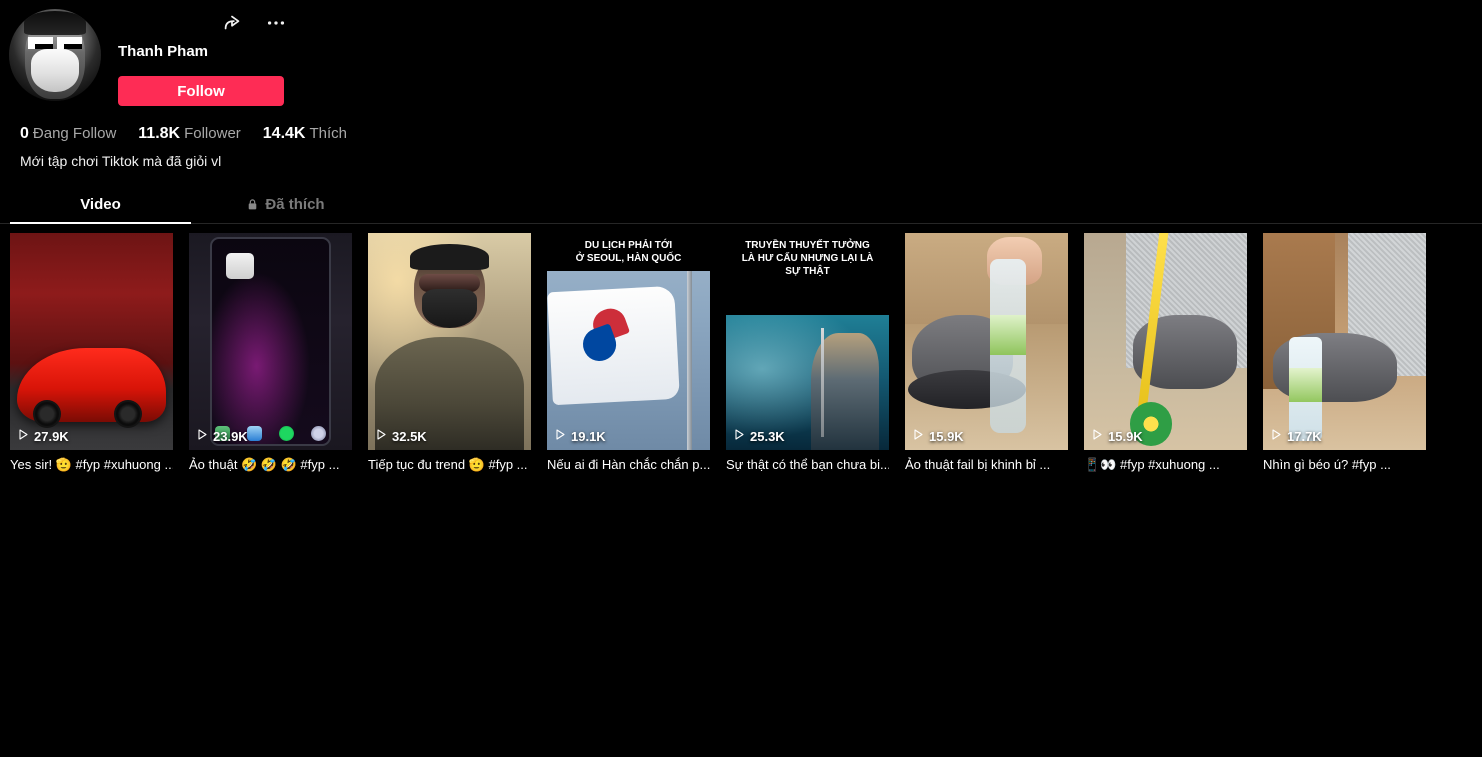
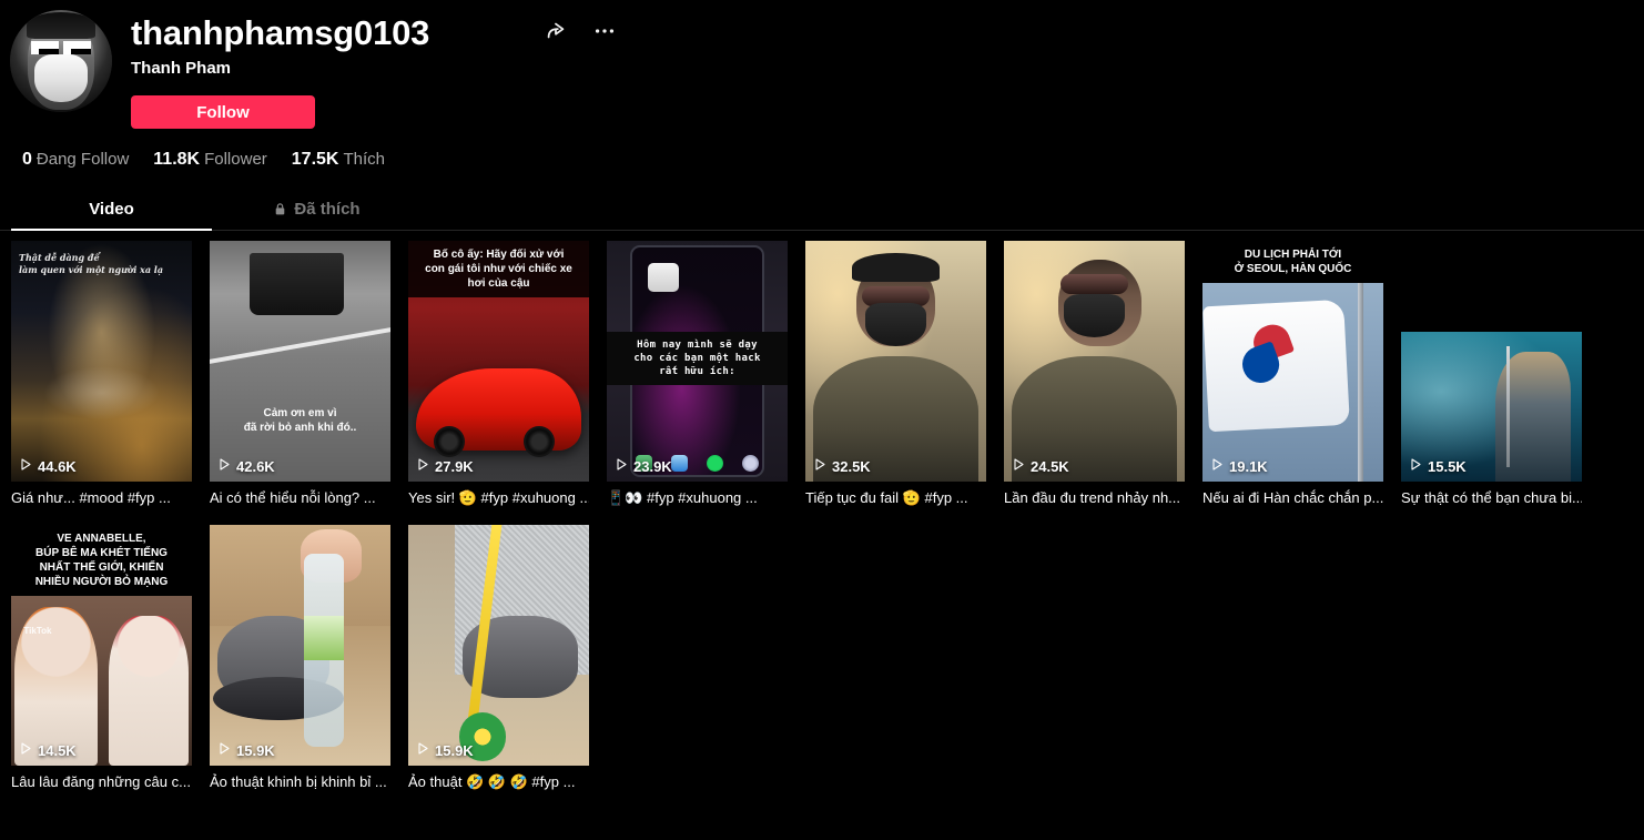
+ thanhphamsg0103
  Thanh Pham
  Follow
  0 Đang Follow
  11.8K Follower
- 14.4K Thích
+ 17.5K Thích
- Mới tập chơi Tiktok mà đã giỏi vl
  Video
  Đã thích
+ Thật dễ dàng để
+ làm quen với một người xa lạ
+ 44.6K
+ Giá như... #mood #fyp ...
+ Cảm ơn em vì
+ đã rời bỏ anh khi đó..
+ 42.6K
+ Ai có thể hiểu nỗi lòng? ...
+ Bố cô ấy: Hãy đối xử với
+ con gái tôi như với chiếc xe
+ hơi của cậu
  27.9K
  Yes sir! 🫡 #fyp #xuhuong ..
+ Hôm nay mình sẽ dạy
+ cho các bạn một hack
+ rất hữu ích:
  23.9K
- Ảo thuật 🤣 🤣 🤣 #fyp ...
+ 📱👀 #fyp #xuhuong ...
  32.5K
- Tiếp tục đu trend 🫡 #fyp ...
+ Tiếp tục đu fail 🫡 #fyp ...
+ 24.5K
+ Lần đầu đu trend nhảy nh...
  DU LỊCH PHẢI TỚI
  Ở SEOUL, HÀN QUỐC
  19.1K
  Nếu ai đi Hàn chắc chắn p...
- TRUYỀN THUYẾT TƯỞNG
- LÀ HƯ CẤU NHƯNG LẠI LÀ
- SỰ THẬT
- 25.3K
+ 15.5K
  Sự thật có thể bạn chưa bi..
+ TikTok
+ VE ANNABELLE,
+ BÚP BÊ MA KHÉT TIẾNG
+ NHẤT THẾ GIỚI, KHIẾN
+ NHIỀU NGƯỜI BỎ MẠNG
+ 14.5K
+ Lâu lâu đăng những câu c...
  15.9K
- Ảo thuật fail bị khinh bỉ ...
+ Ảo thuật khinh bị khinh bỉ ...
  15.9K
- 📱👀 #fyp #xuhuong ...
+ Ảo thuật 🤣 🤣 🤣 #fyp ...
- 17.7K
- Nhìn gì béo ú? #fyp ...
